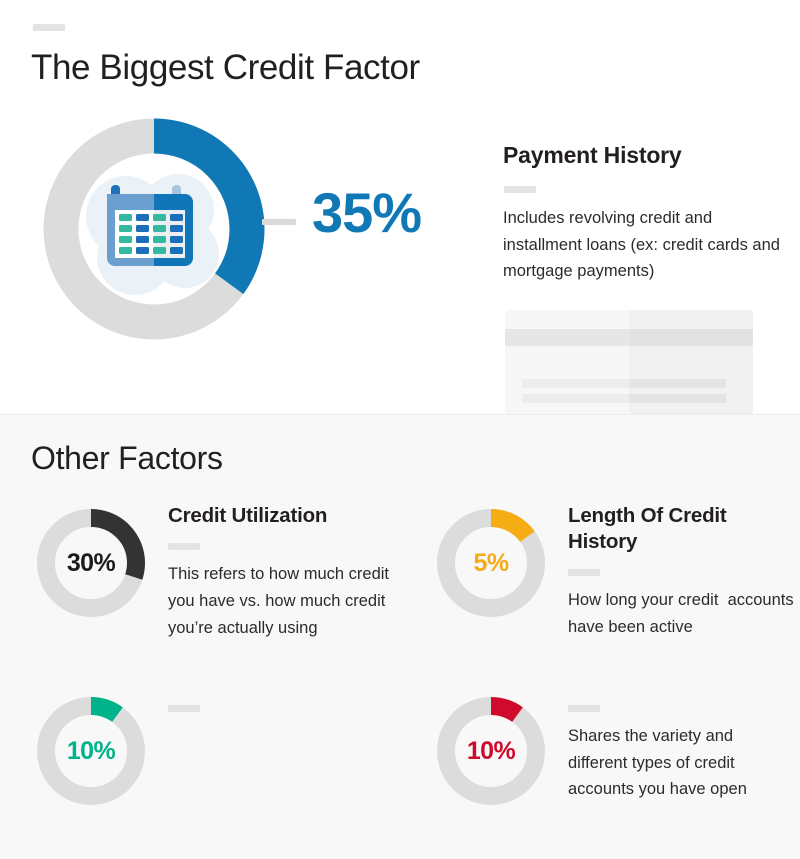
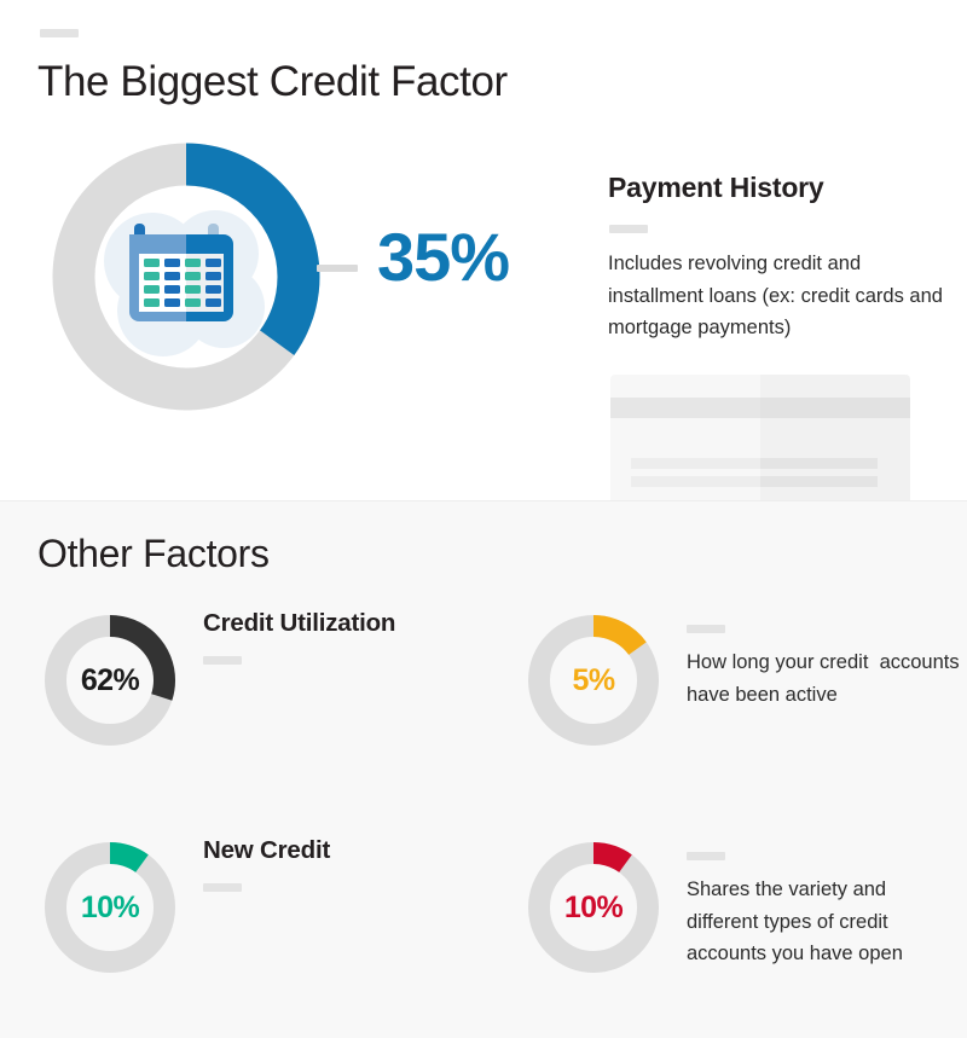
  The Biggest Credit Factor
  35%
  Payment History
  Includes revolving credit and installment loans (ex: credit cards and mortgage payments)
  Other Factors
- 30%
+ 62%
  Credit Utilization
- This refers to how much credit you have vs. how much credit you’re actually using
  5%
- Length Of Credit History
  How long your credit accounts have been active
  10%
+ New Credit
  10%
  Shares the variety and different types of credit accounts you have open
